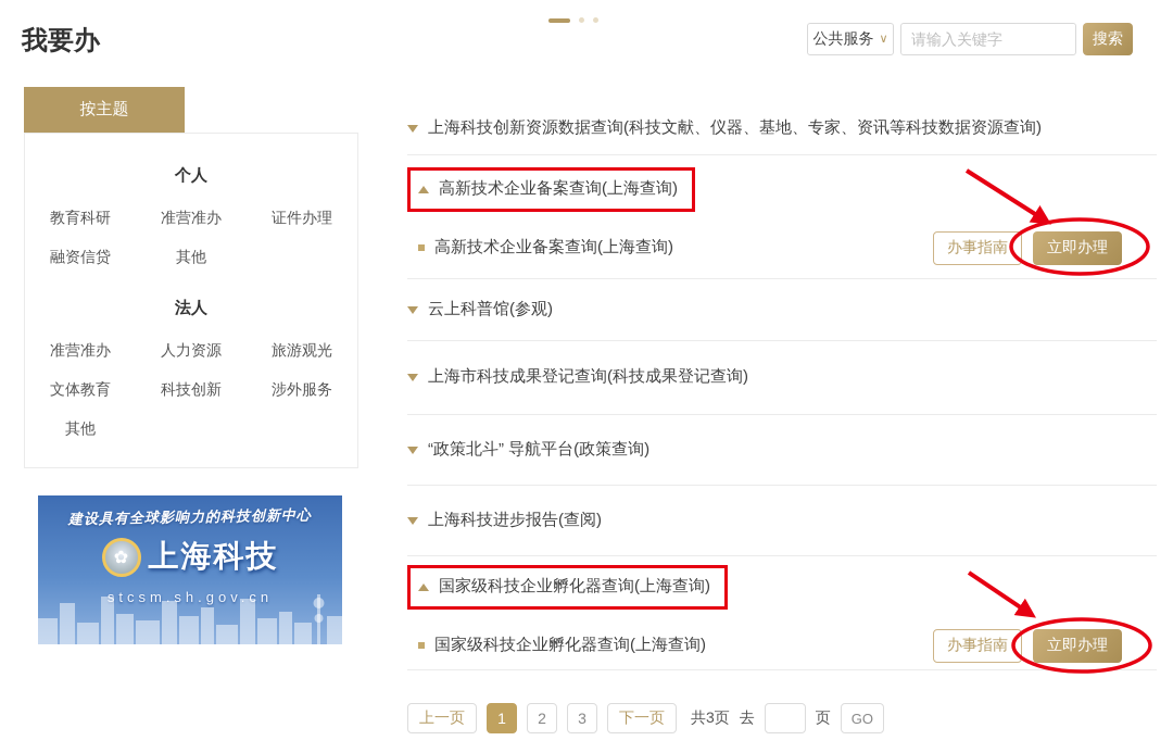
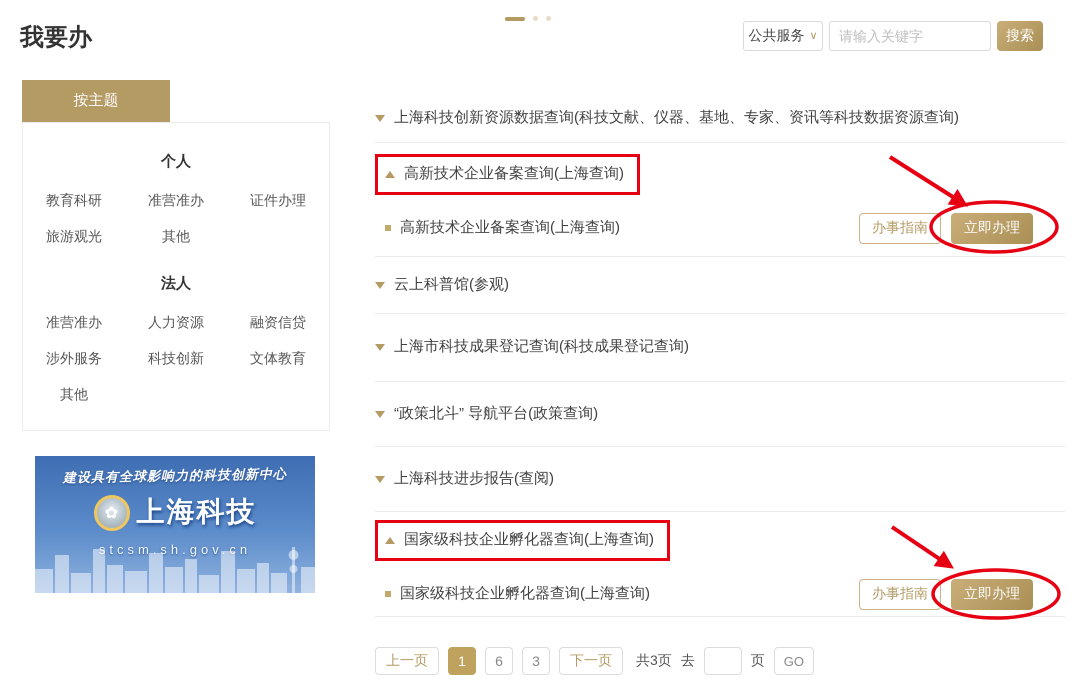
  我要办
  公共服务
  ∨
  请输入关键字
  搜索
  按主题
  个人
  教育科研
  准营准办
  证件办理
- 融资信贷
+ 旅游观光
  其他
  法人
  准营准办
  人力资源
- 旅游观光
+ 融资信贷
- 文体教育
+ 涉外服务
  科技创新
- 涉外服务
+ 文体教育
  其他
  建设具有全球影响力的科技创新中心
  ✿
  上海科技
  stcsm.sh.gov.cn
  上海科技创新资源数据查询(科技文献、仪器、基地、专家、资讯等科技数据资源查询)
  高新技术企业备案查询(上海查询)
  高新技术企业备案查询(上海查询)
  办事指南
  立即办理
  云上科普馆(参观)
  上海市科技成果登记查询(科技成果登记查询)
  “政策北斗” 导航平台(政策查询)
  上海科技进步报告(查阅)
  国家级科技企业孵化器查询(上海查询)
  国家级科技企业孵化器查询(上海查询)
  办事指南
  立即办理
  上一页
  1
- 2
+ 6
  3
  下一页
  共3页
  去
  页
  GO
